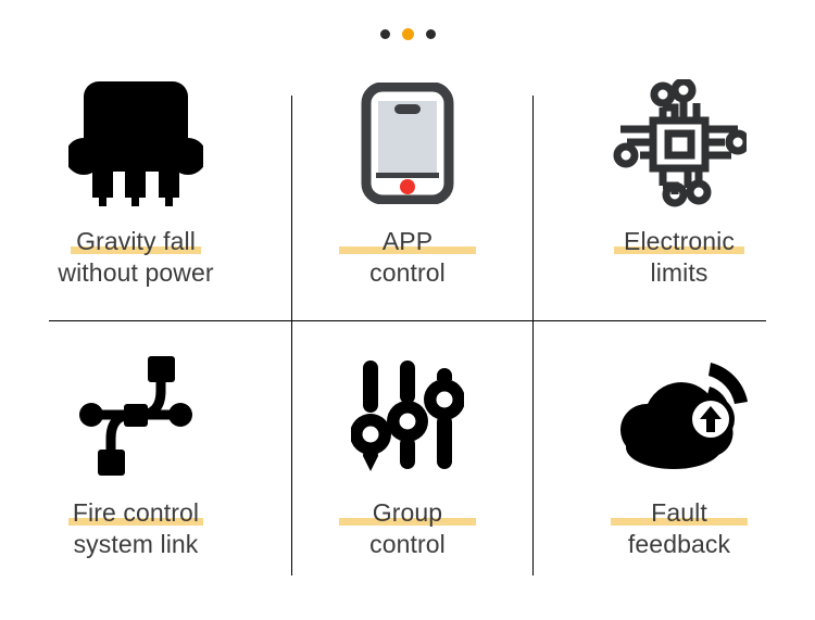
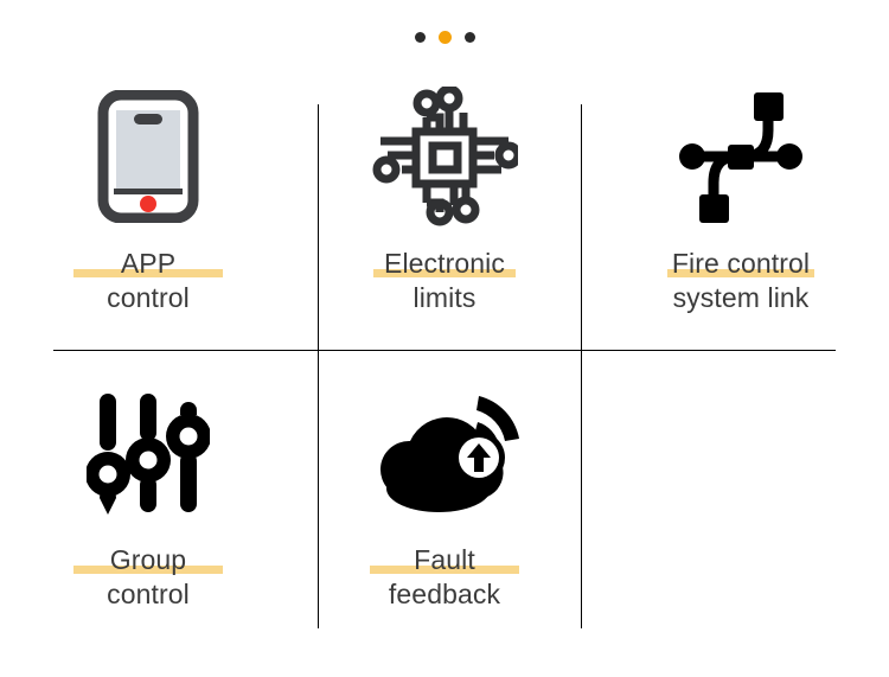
- Gravity fall
- without power
  APP
  control
  Electronic
  limits
  Fire control
  system link
  Group
  control
  Fault
  feedback
